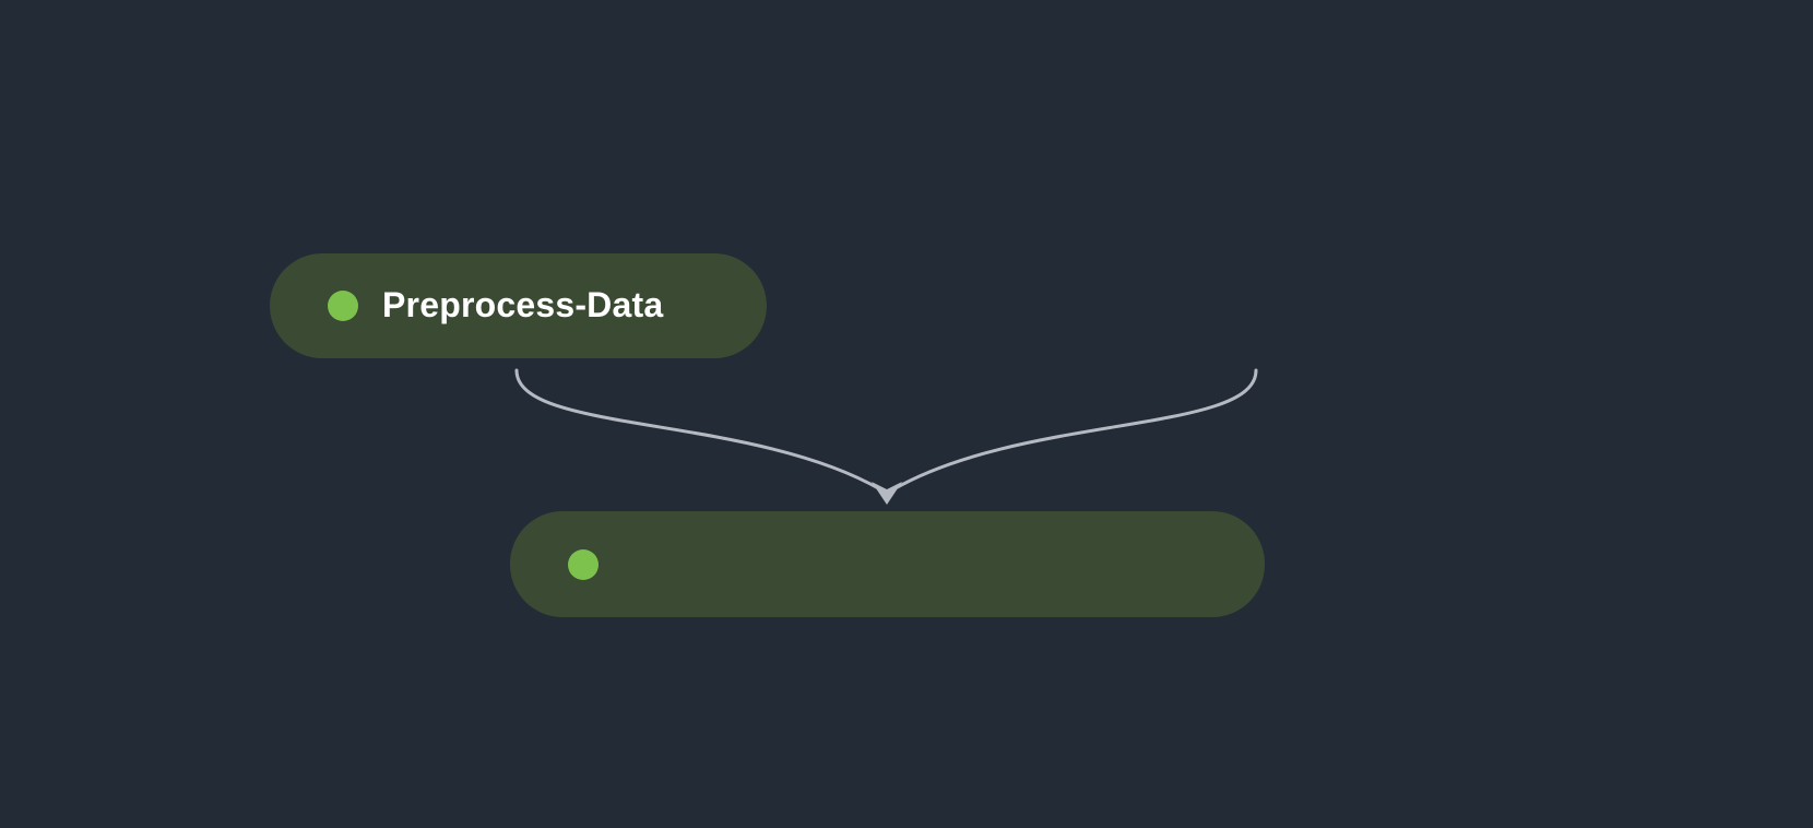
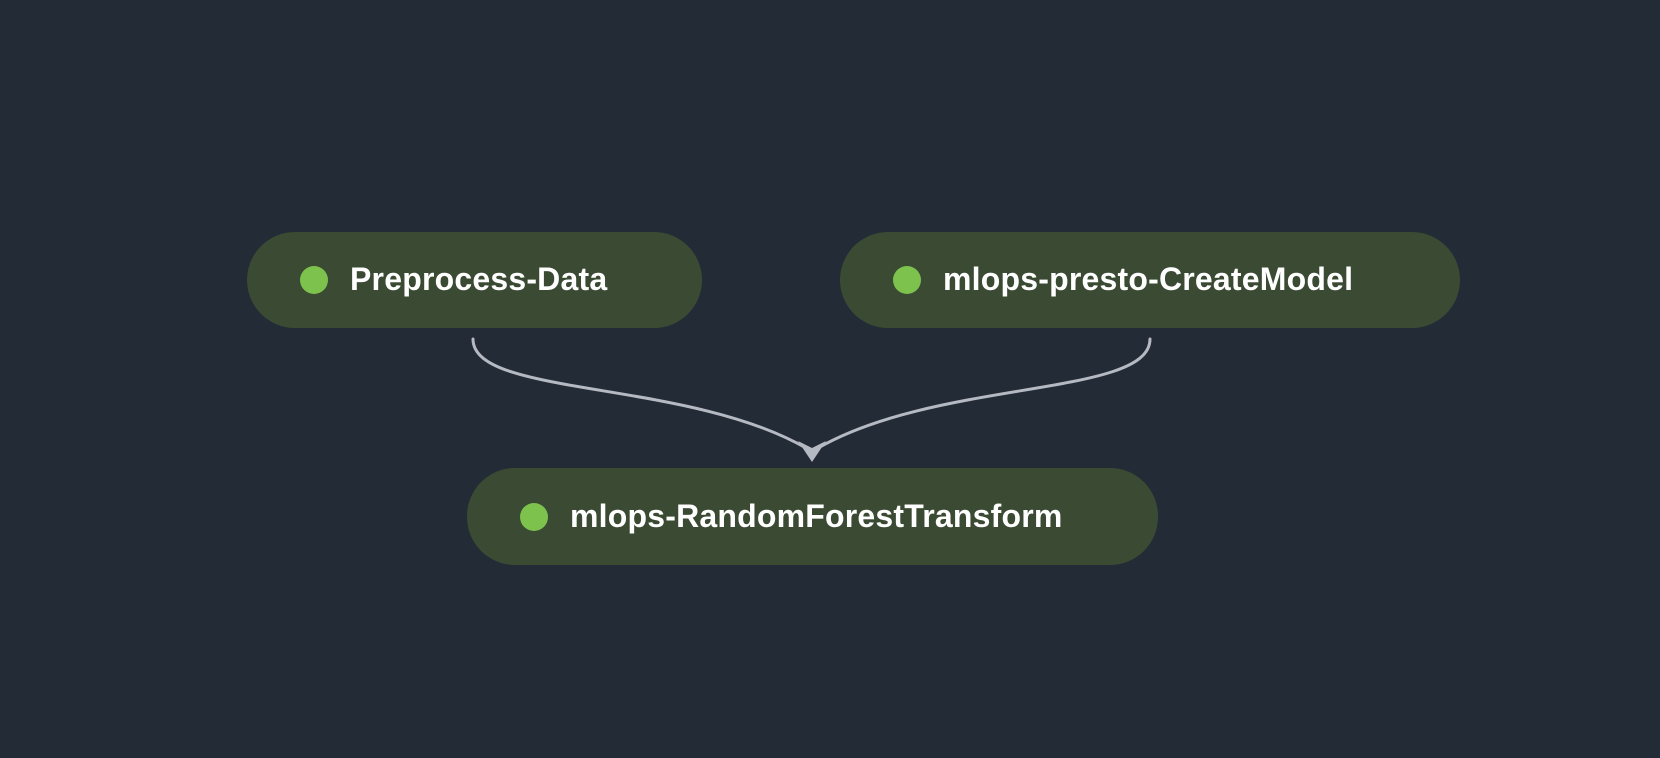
  Preprocess-Data
+ mlops-presto-CreateModel
+ mlops-RandomForestTransform
